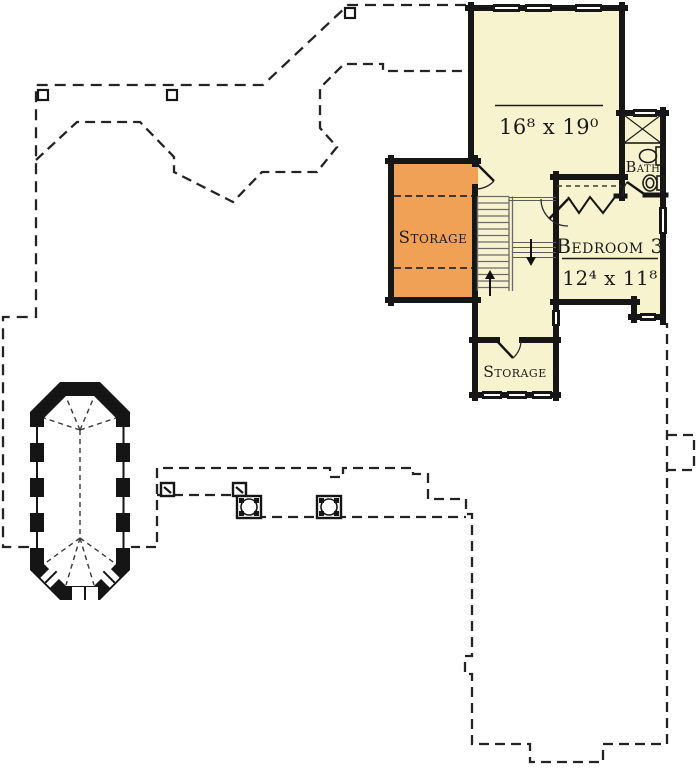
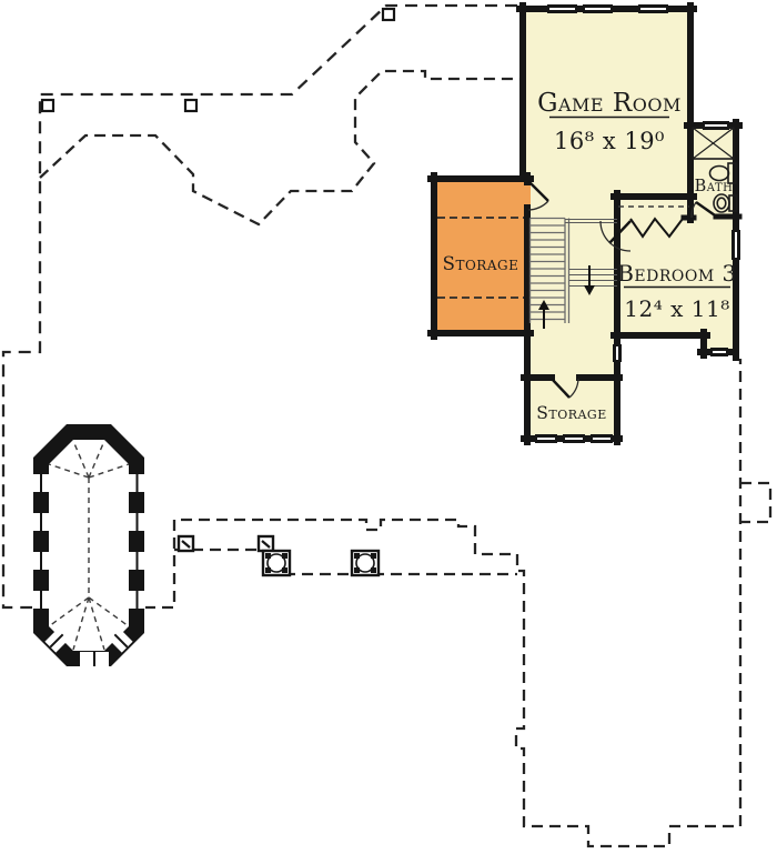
+ Game Room
  16⁸ x 19⁰
  Bath
  Bedroom 3
  12⁴ x 11⁸
  Storage
  Storage
